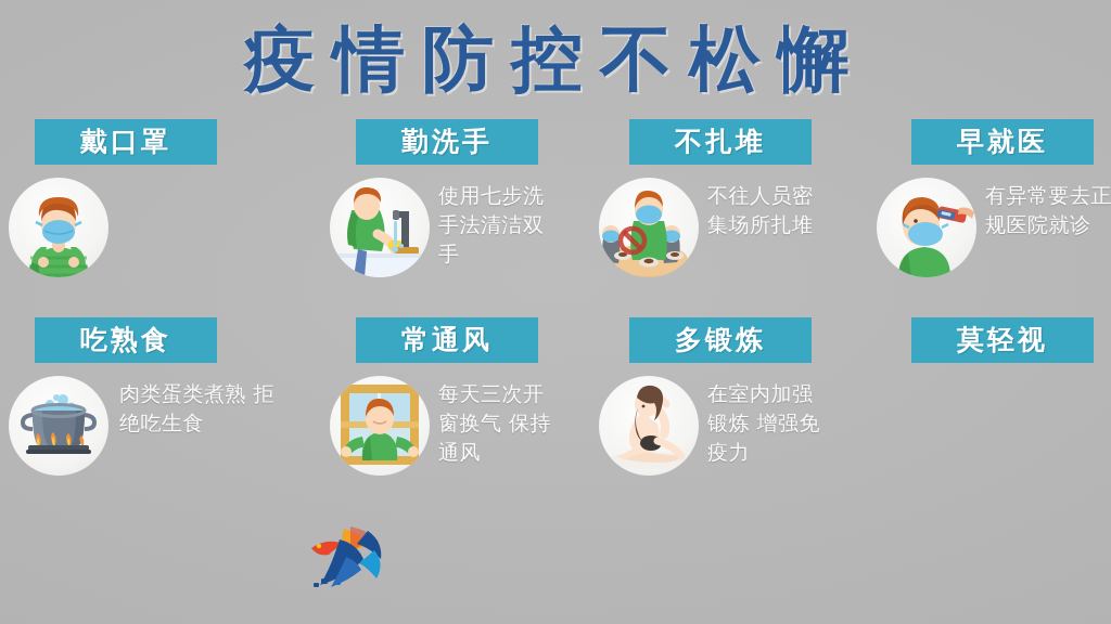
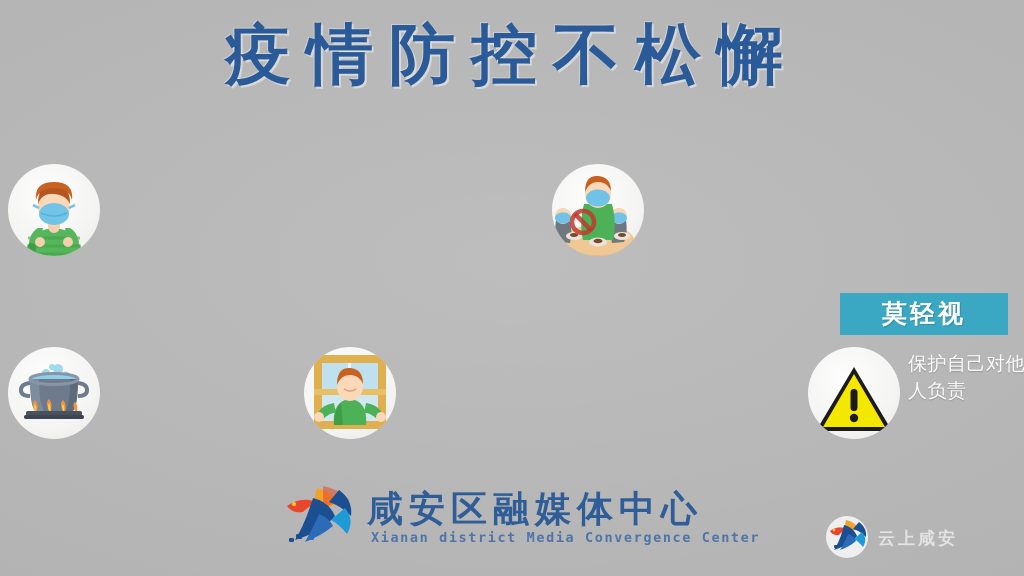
  疫情防控不松懈
- 戴口罩
- 勤洗手
- 使用七步洗手法清洁双手
- 不扎堆
- 不往人员密集场所扎堆
- 早就医
- 有异常要去正规医院就诊
- 吃熟食
- 肉类蛋类煮熟 拒绝吃生食
- 常通风
- 每天三次开窗换气 保持通风
- 多锻炼
- 在室内加强锻炼 增强免疫力
  莫轻视
+ 保护自己对他人负责
+ 咸安区融媒体中心
+ Xianan district Media Convergence Center
+ 云上咸安
